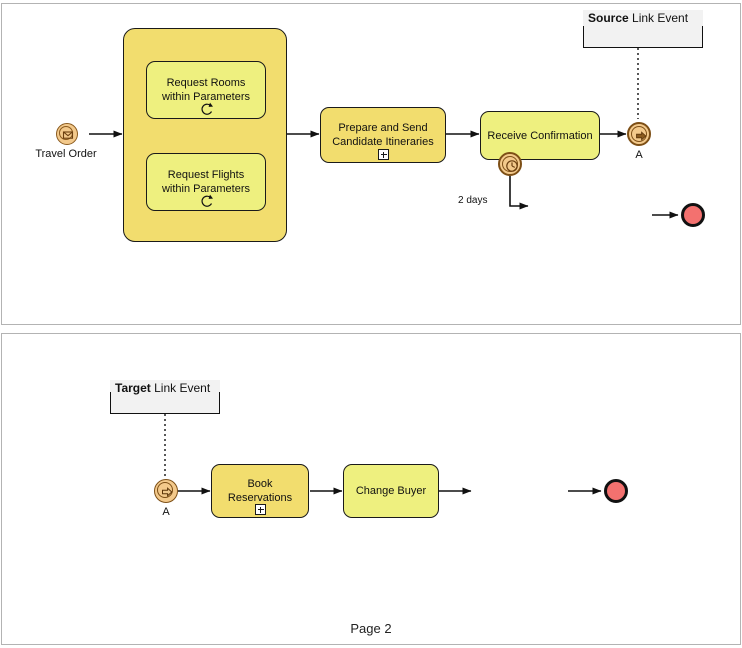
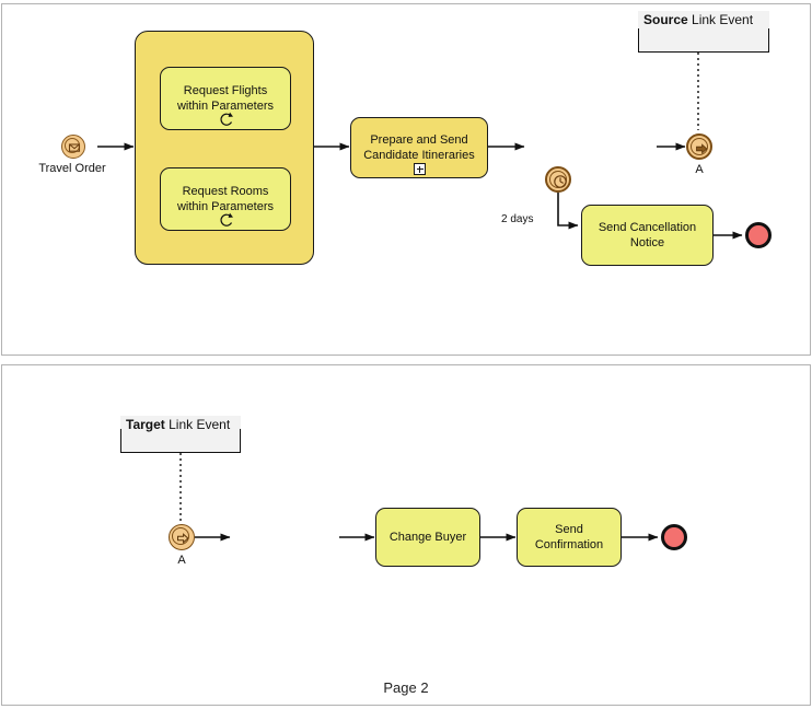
  Travel Order
- Request Rooms
+ Request Flights
  within Parameters
- Request Flights
+ Request Rooms
  within Parameters
  Prepare and Send
  Candidate Itineraries
- Receive Confirmation
  2 days
+ Send Cancellation
+ Notice
  A
  Source Link Event
  Target Link Event
  A
- Book
- Reservations
  Change Buyer
+ Send
+ Confirmation
  Page 2
